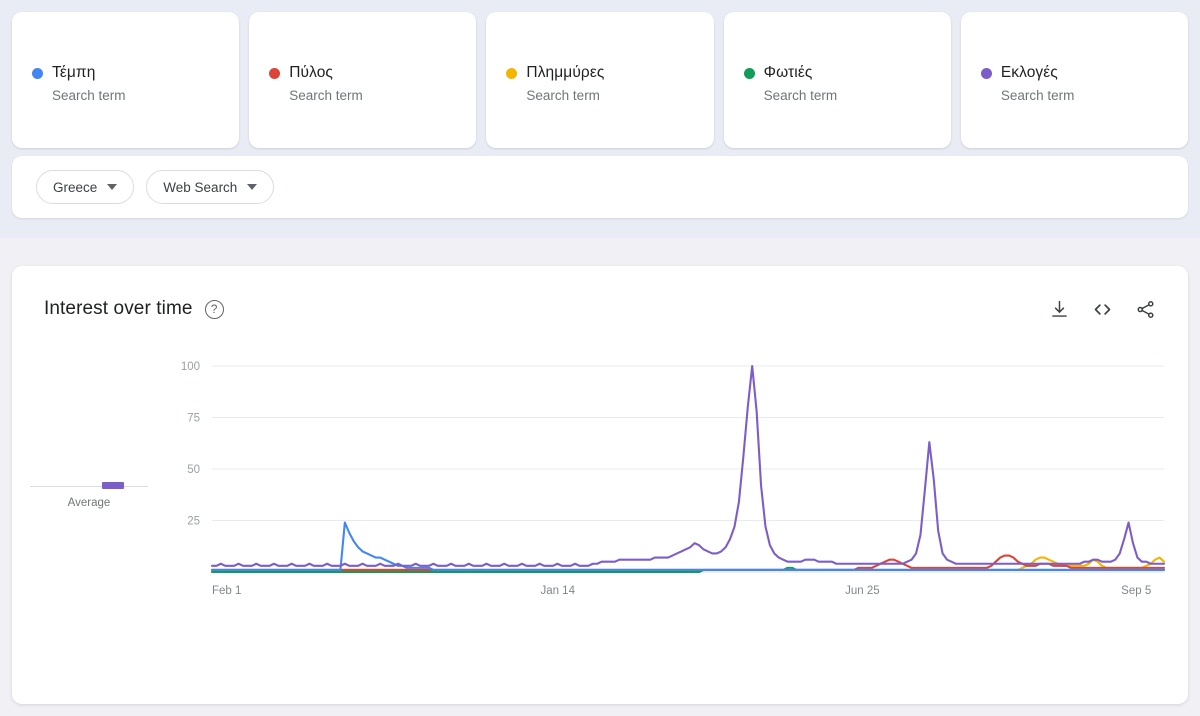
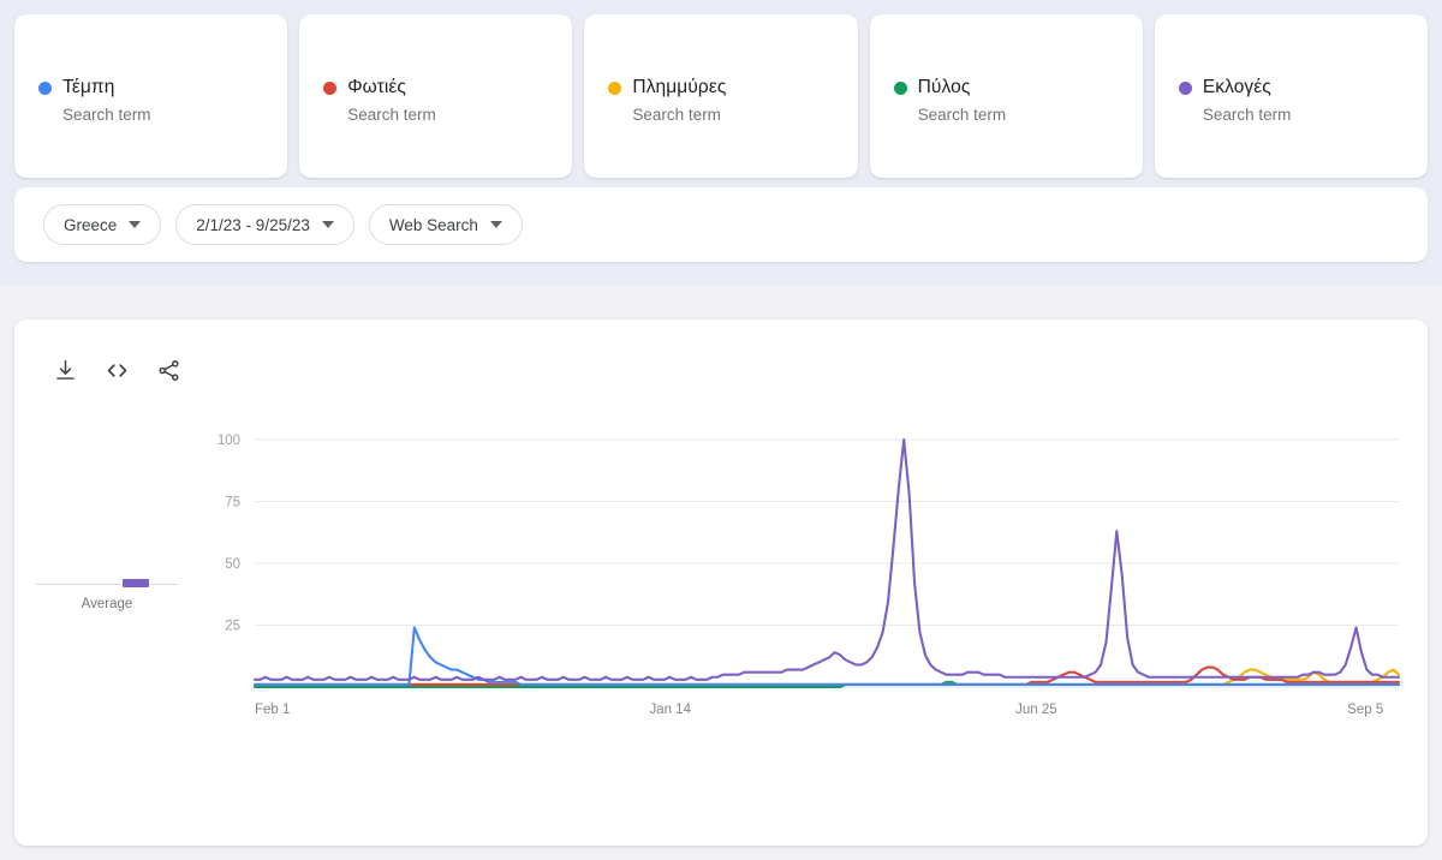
  Τέμπη
  Search term
- Πύλος
+ Φωτιές
  Search term
  Πλημμύρες
  Search term
- Φωτιές
+ Πύλος
  Search term
  Εκλογές
  Search term
  Greece
+ 2/1/23 - 9/25/23
  Web Search
- Interest over time
- ?
  Average
  25
  50
  75
  100
  Feb 1
  Jan 14
  Jun 25
  Sep 5
